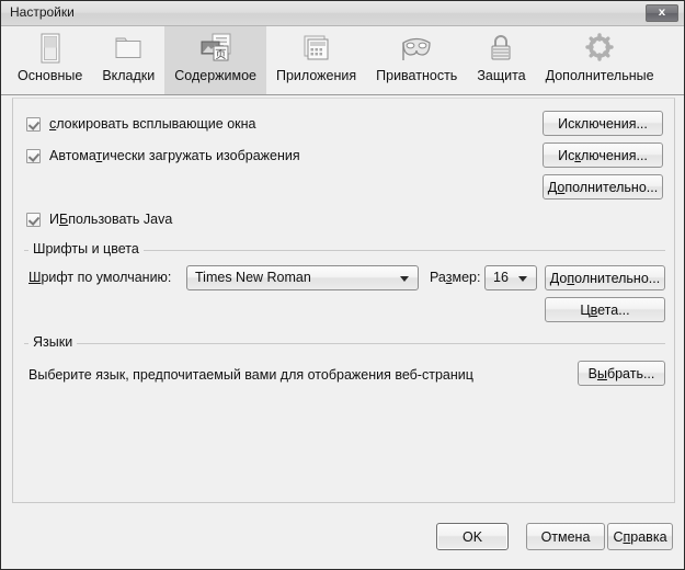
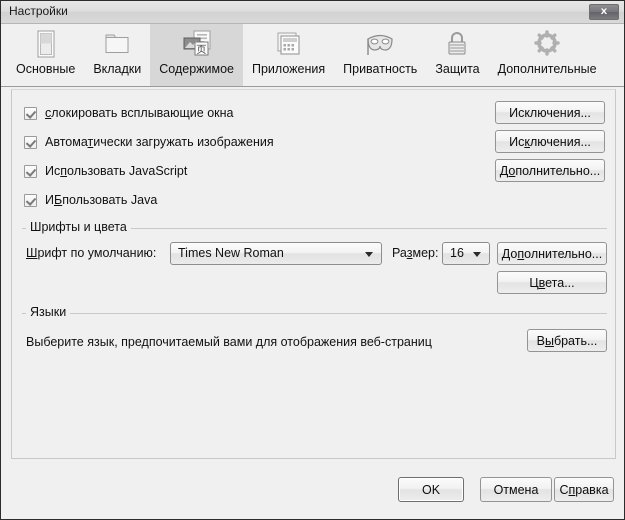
  Настройки
  x
  Основные
  Вкладки
  页
  Содержимое
  Приложения
  Приватность
  Защита
  Дополнительные
  слокировать всплывающие окна
  Автоматически загружать изображения
+ Использовать JavaScript
  ИБпользовать Java
  Исключения...
  Исключения...
  Дополнительно...
  Шрифты и цвета
  Шрифт по умолчанию:
  Times New Roman
  Размер:
  16
  Дополнительно...
  Цвета...
  Языки
  Выберите язык, предпочитаемый вами для отображения веб-страниц
  Выбрать...
  OK
  Отмена
  Справка
